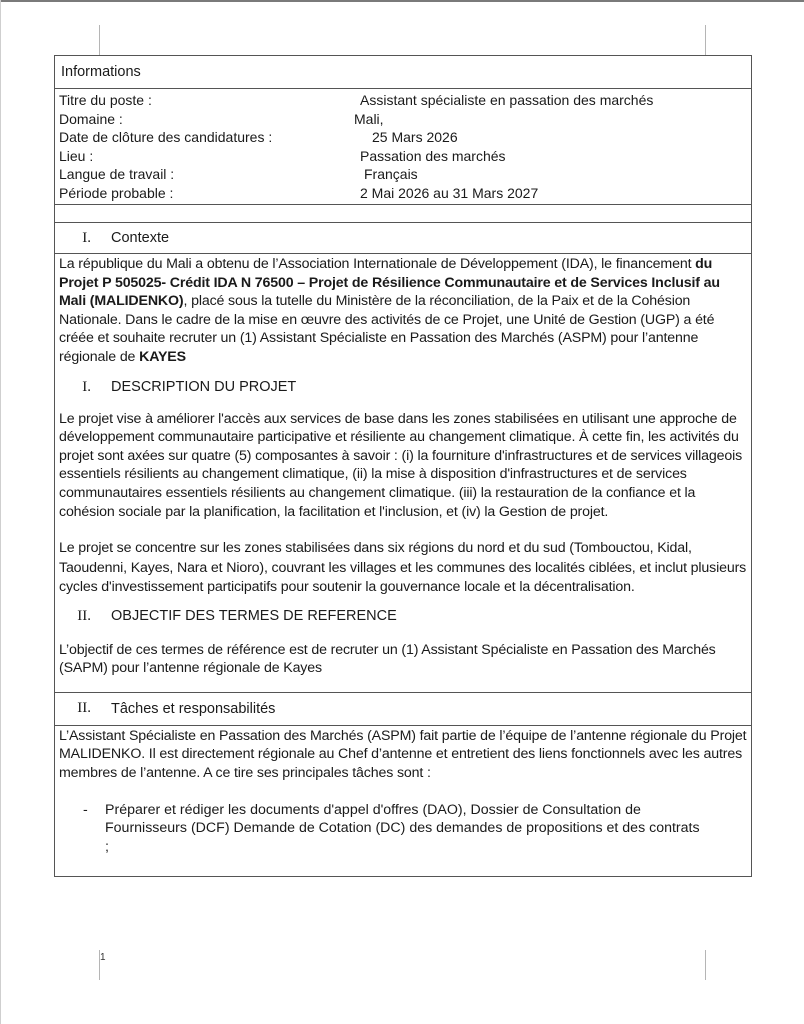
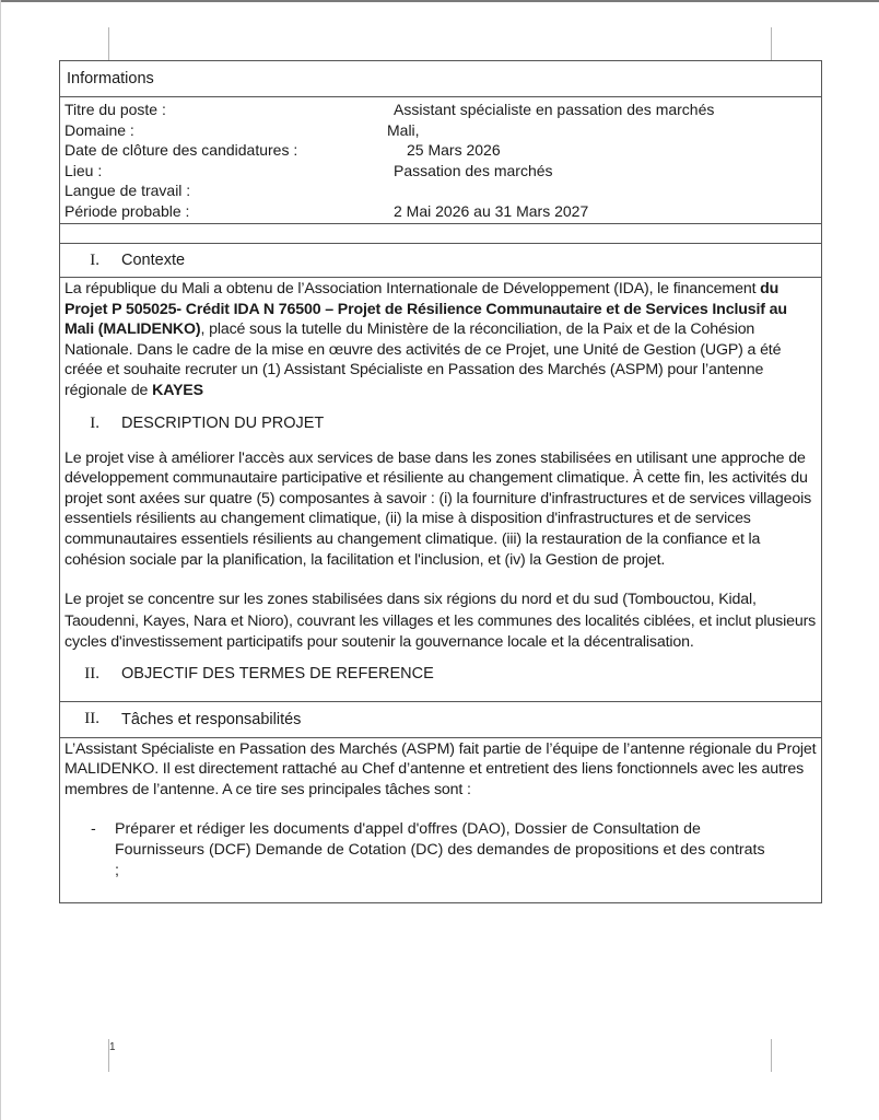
  Informations
  Titre du poste :
  Assistant spécialiste en passation des marchés
  Domaine :
  Mali,
  Date de clôture des candidatures :
  25 Mars 2026
  Lieu :
  Passation des marchés
  Langue de travail :
- Français
  Période probable :
  2 Mai 2026 au 31 Mars 2027
  I.
  Contexte
  La république du Mali a obtenu de l’Association Internationale de Développement (IDA), le financement du Projet P 505025- Crédit IDA N 76500 – Projet de Résilience Communautaire et de Services Inclusif au Mali (MALIDENKO), placé sous la tutelle du Ministère de la réconciliation, de la Paix et de la Cohésion Nationale. Dans le cadre de la mise en œuvre des activités de ce Projet, une Unité de Gestion (UGP) a été créée et souhaite recruter un (1) Assistant Spécialiste en Passation des Marchés (ASPM) pour l’antenne régionale de KAYES
  I.
  DESCRIPTION DU PROJET
  Le projet vise à améliorer l'accès aux services de base dans les zones stabilisées en utilisant une approche de développement communautaire participative et résiliente au changement climatique. À cette fin, les activités du projet sont axées sur quatre (5) composantes à savoir : (i) la fourniture d'infrastructures et de services villageois essentiels résilients au changement climatique, (ii) la mise à disposition d'infrastructures et de services communautaires essentiels résilients au changement climatique. (iii) la restauration de la confiance et la cohésion sociale par la planification, la facilitation et l'inclusion, et (iv) la Gestion de projet.
  Le projet se concentre sur les zones stabilisées dans six régions du nord et du sud (Tombouctou, Kidal, Taoudenni, Kayes, Nara et Nioro), couvrant les villages et les communes des localités ciblées, et inclut plusieurs cycles d'investissement participatifs pour soutenir la gouvernance locale et la décentralisation.
  II.
  OBJECTIF DES TERMES DE REFERENCE
- L’objectif de ces termes de référence est de recruter un (1) Assistant Spécialiste en Passation des Marchés (SAPM) pour l’antenne régionale de Kayes
  II.
  Tâches et responsabilités
- L’Assistant Spécialiste en Passation des Marchés (ASPM) fait partie de l’équipe de l’antenne régionale du Projet MALIDENKO. Il est directement régionale au Chef d’antenne et entretient des liens fonctionnels avec les autres membres de l’antenne. A ce tire ses principales tâches sont :
+ L’Assistant Spécialiste en Passation des Marchés (ASPM) fait partie de l’équipe de l’antenne régionale du Projet MALIDENKO. Il est directement rattaché au Chef d’antenne et entretient des liens fonctionnels avec les autres membres de l’antenne. A ce tire ses principales tâches sont :
  -
  Préparer et rédiger les documents d'appel d'offres (DAO), Dossier de Consultation de Fournisseurs (DCF) Demande de Cotation (DC) des demandes de propositions et des contrats ;
  1
